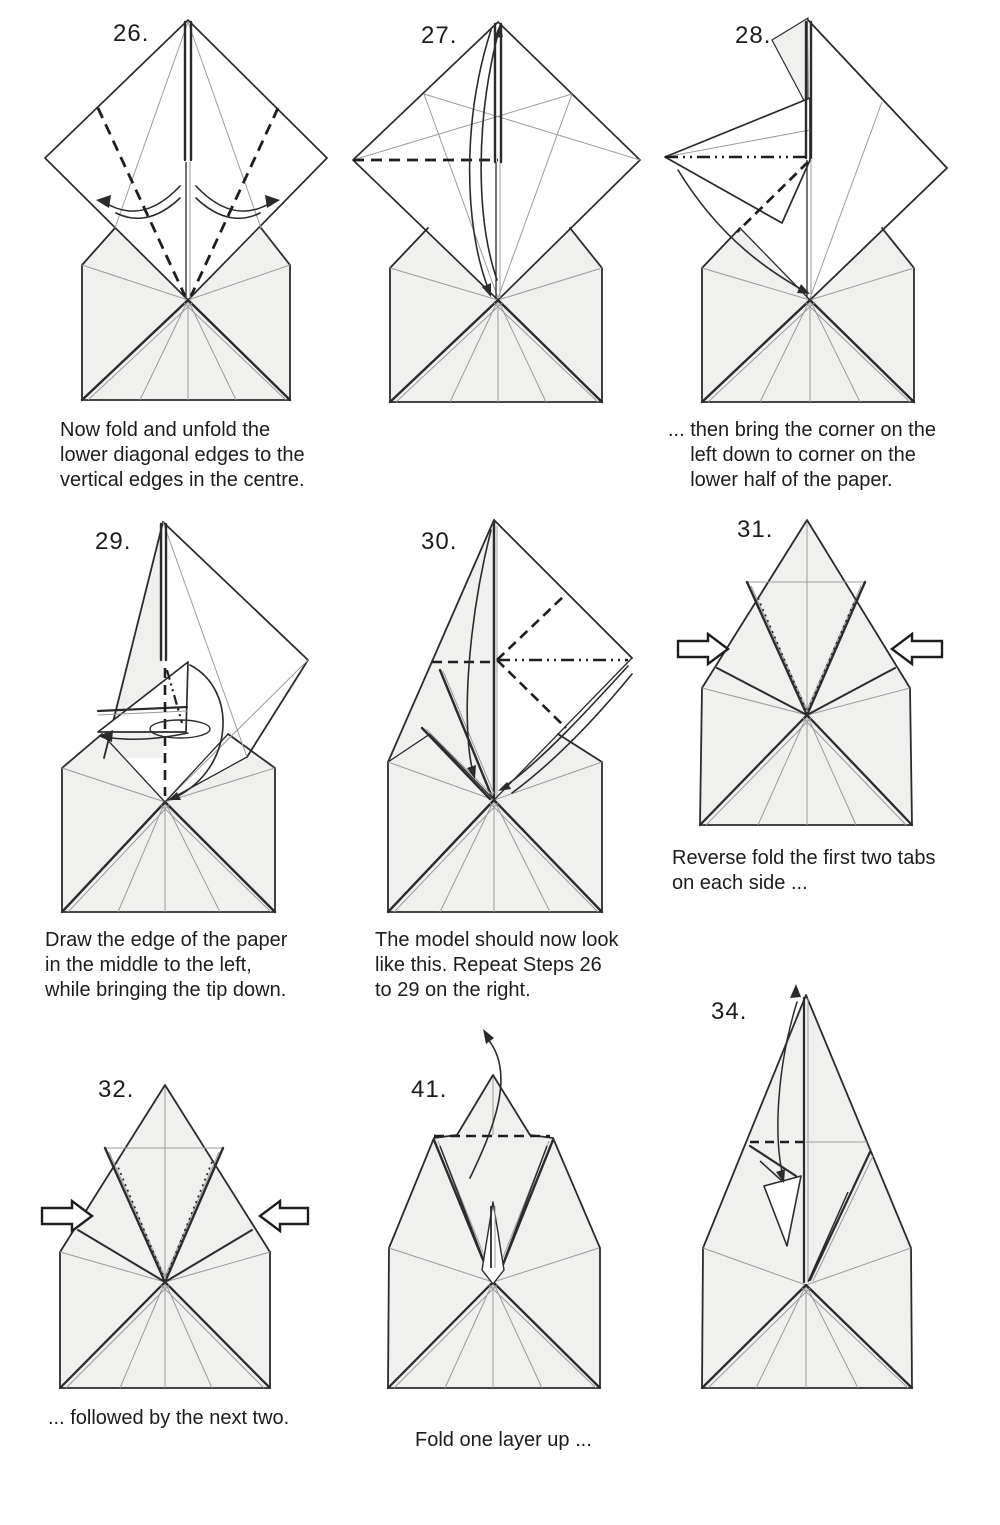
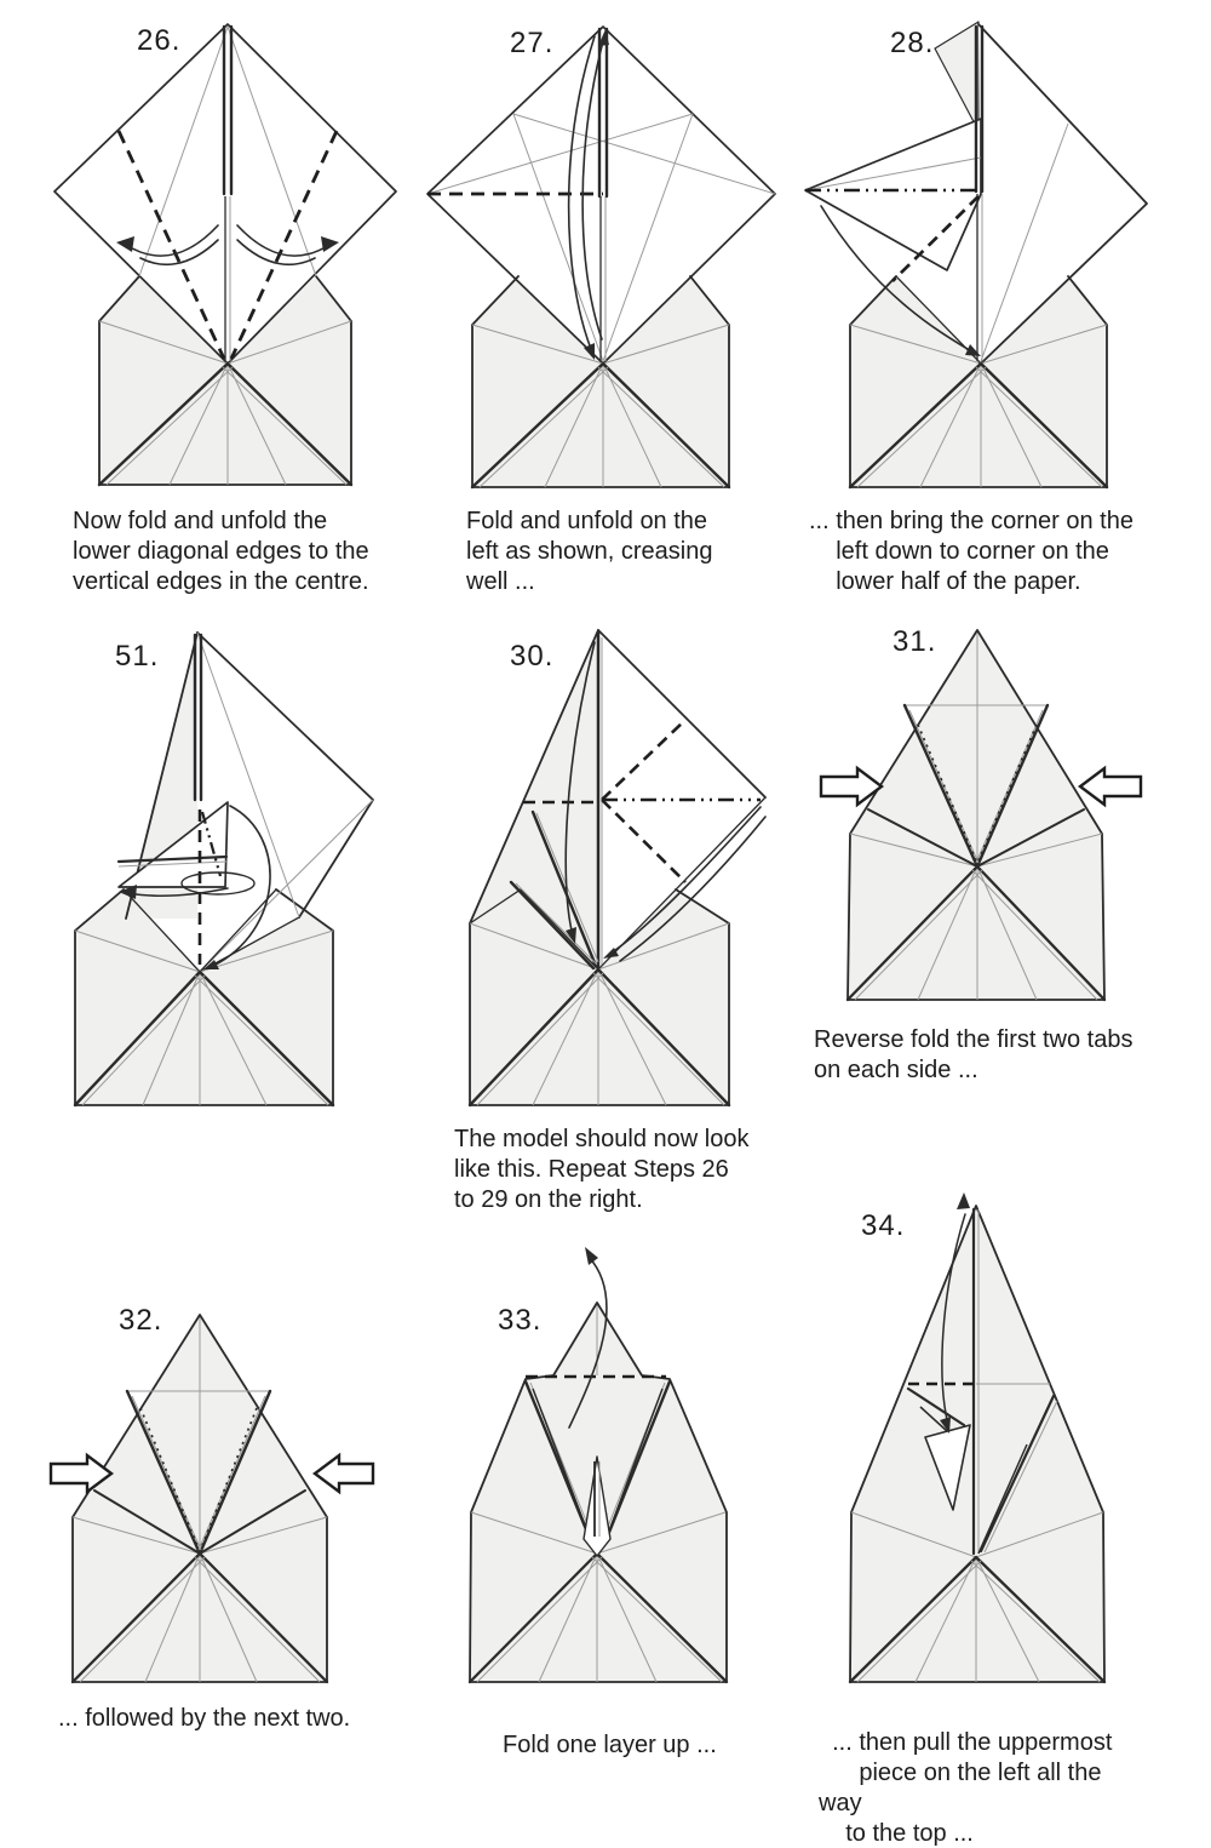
  26.
  Now fold and unfold the
  lower diagonal edges to the
  vertical edges in the centre.
  27.
+ Fold and unfold on the
+ left as shown, creasing
+ well ...
  28.
  ... then bring the corner on the
  left down to corner on the
  lower half of the paper.
- 29.
+ 51.
- Draw the edge of the paper
- in the middle to the left,
- while bringing the tip down.
  30.
  The model should now look
  like this. Repeat Steps 26
  to 29 on the right.
  31.
  Reverse fold the first two tabs
  on each side ...
  32.
  ... followed by the next two.
- 41.
+ 33.
  Fold one layer up ...
  34.
+ ... then pull the uppermost
+ piece on the left all the
+ way
+ to the top ...
